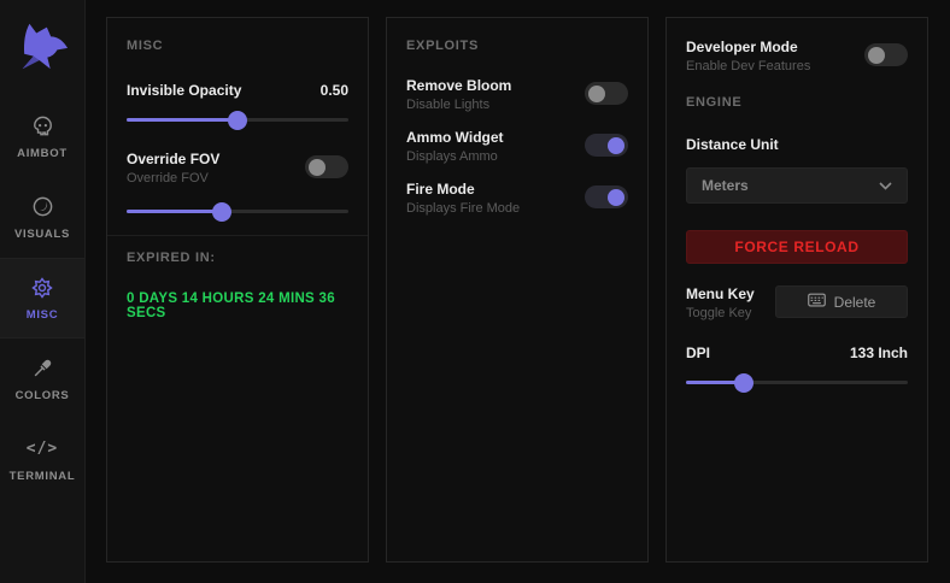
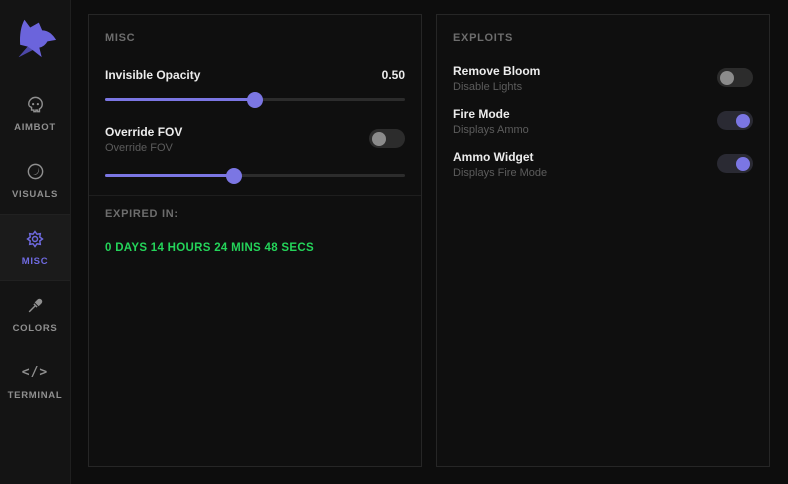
  AIMBOT
  VISUALS
  MISC
  COLORS
  </>
  TERMINAL
  MISC
  Invisible Opacity
  0.50
  Override FOV
  Override FOV
  EXPIRED IN:
- 0 DAYS 14 HOURS 24 MINS 36 SECS
+ 0 DAYS 14 HOURS 24 MINS 48 SECS
  EXPLOITS
  Remove Bloom
  Disable Lights
- Ammo Widget
+ Fire Mode
  Displays Ammo
- Fire Mode
+ Ammo Widget
  Displays Fire Mode
- Developer Mode
- Enable Dev Features
- ENGINE
- Distance Unit
- Meters
- FORCE RELOAD
- Menu Key
- Toggle Key
- Delete
- DPI
- 133 Inch
